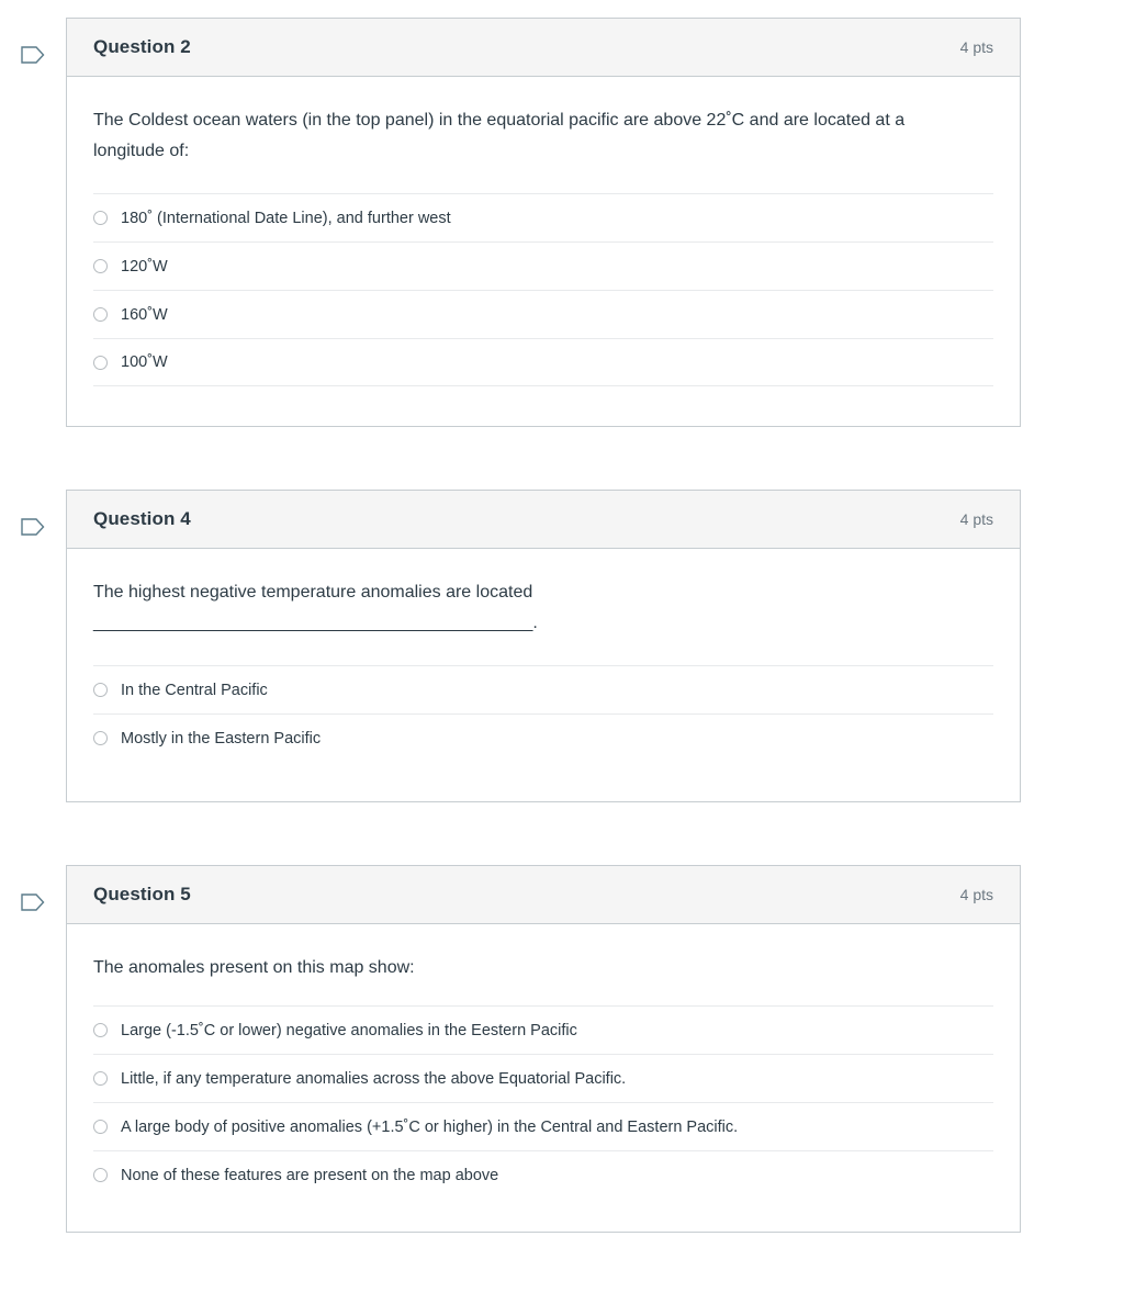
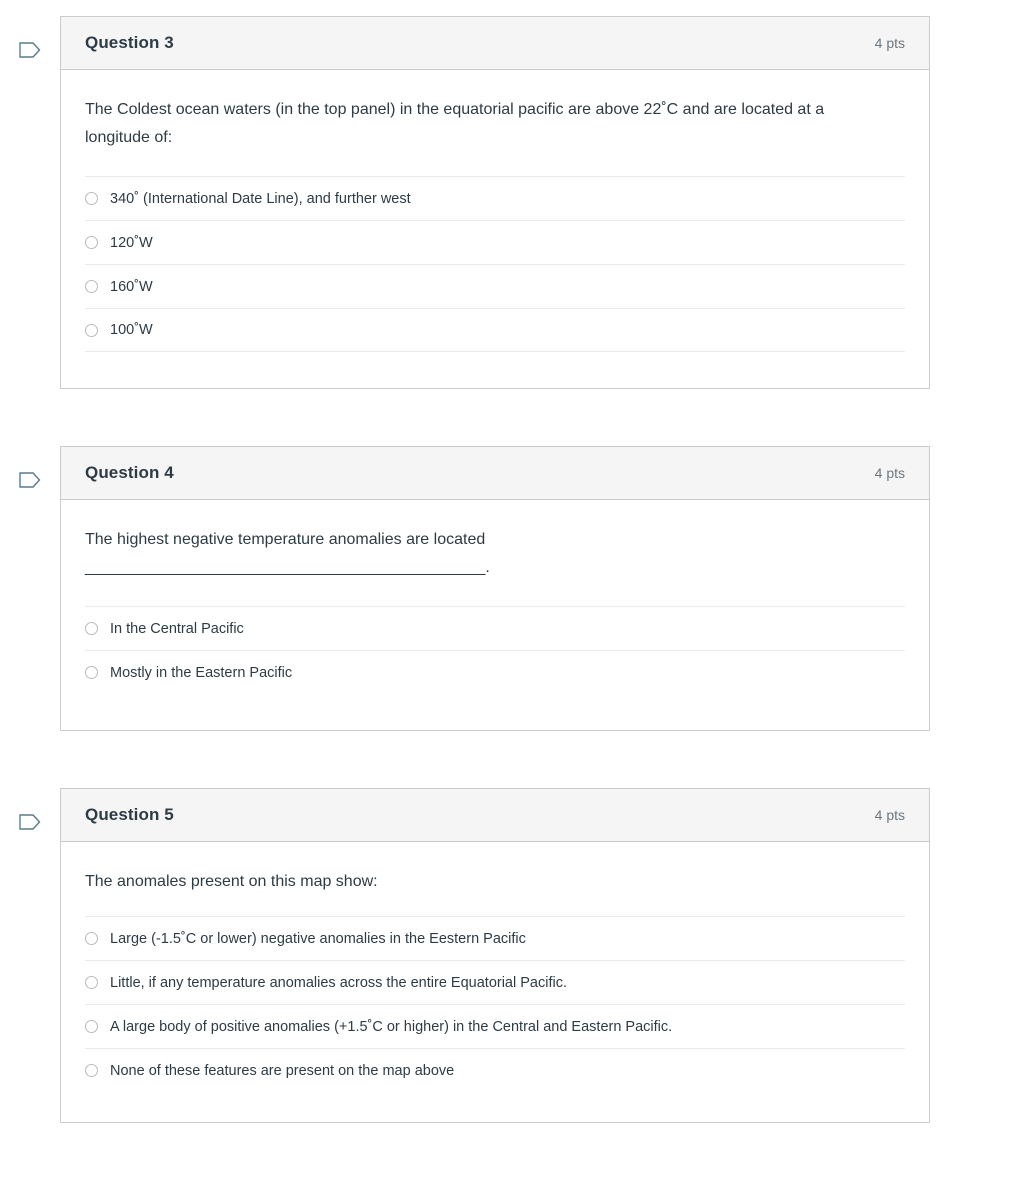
- Question 2
+ Question 3
  4 pts
  The Coldest ocean waters (in the top panel) in the equatorial pacific are above 22˚C and are located at a longitude of:
- 180˚ (International Date Line), and further west
+ 340˚ (International Date Line), and further west
  120˚W
  160˚W
  100˚W
  Question 4
  4 pts
  The highest negative temperature anomalies are located
  _____________________________________________.
  In the Central Pacific
  Mostly in the Eastern Pacific
  Question 5
  4 pts
  The anomales present on this map show:
  Large (-1.5˚C or lower) negative anomalies in the Eestern Pacific
- Little, if any temperature anomalies across the above Equatorial Pacific.
+ Little, if any temperature anomalies across the entire Equatorial Pacific.
  A large body of positive anomalies (+1.5˚C or higher) in the Central and Eastern Pacific.
  None of these features are present on the map above
